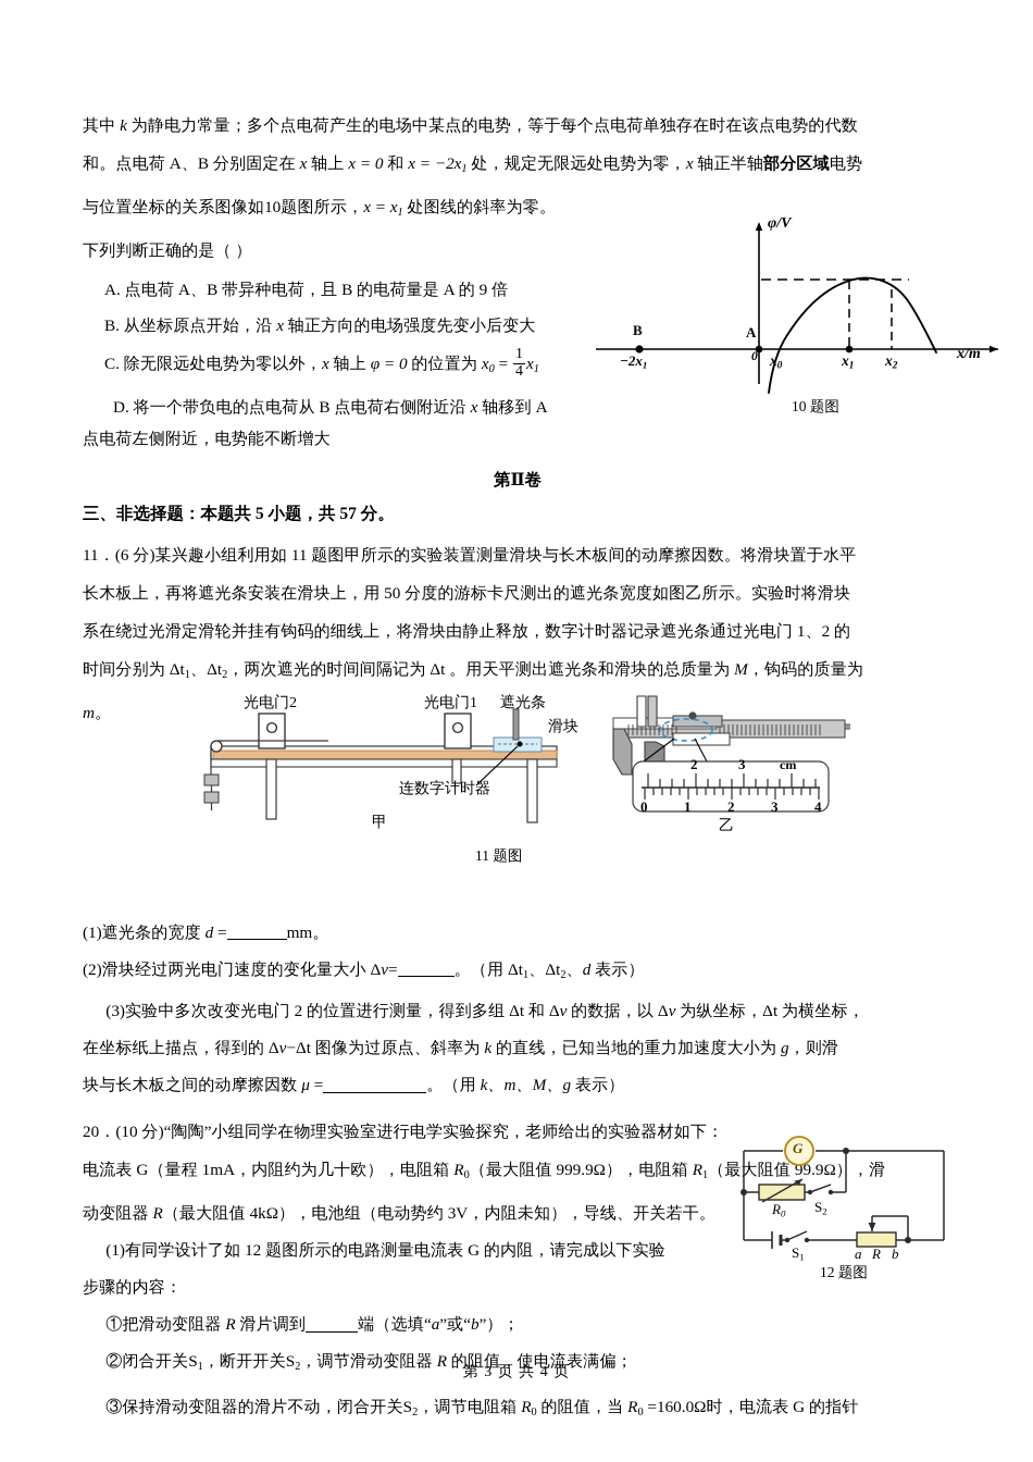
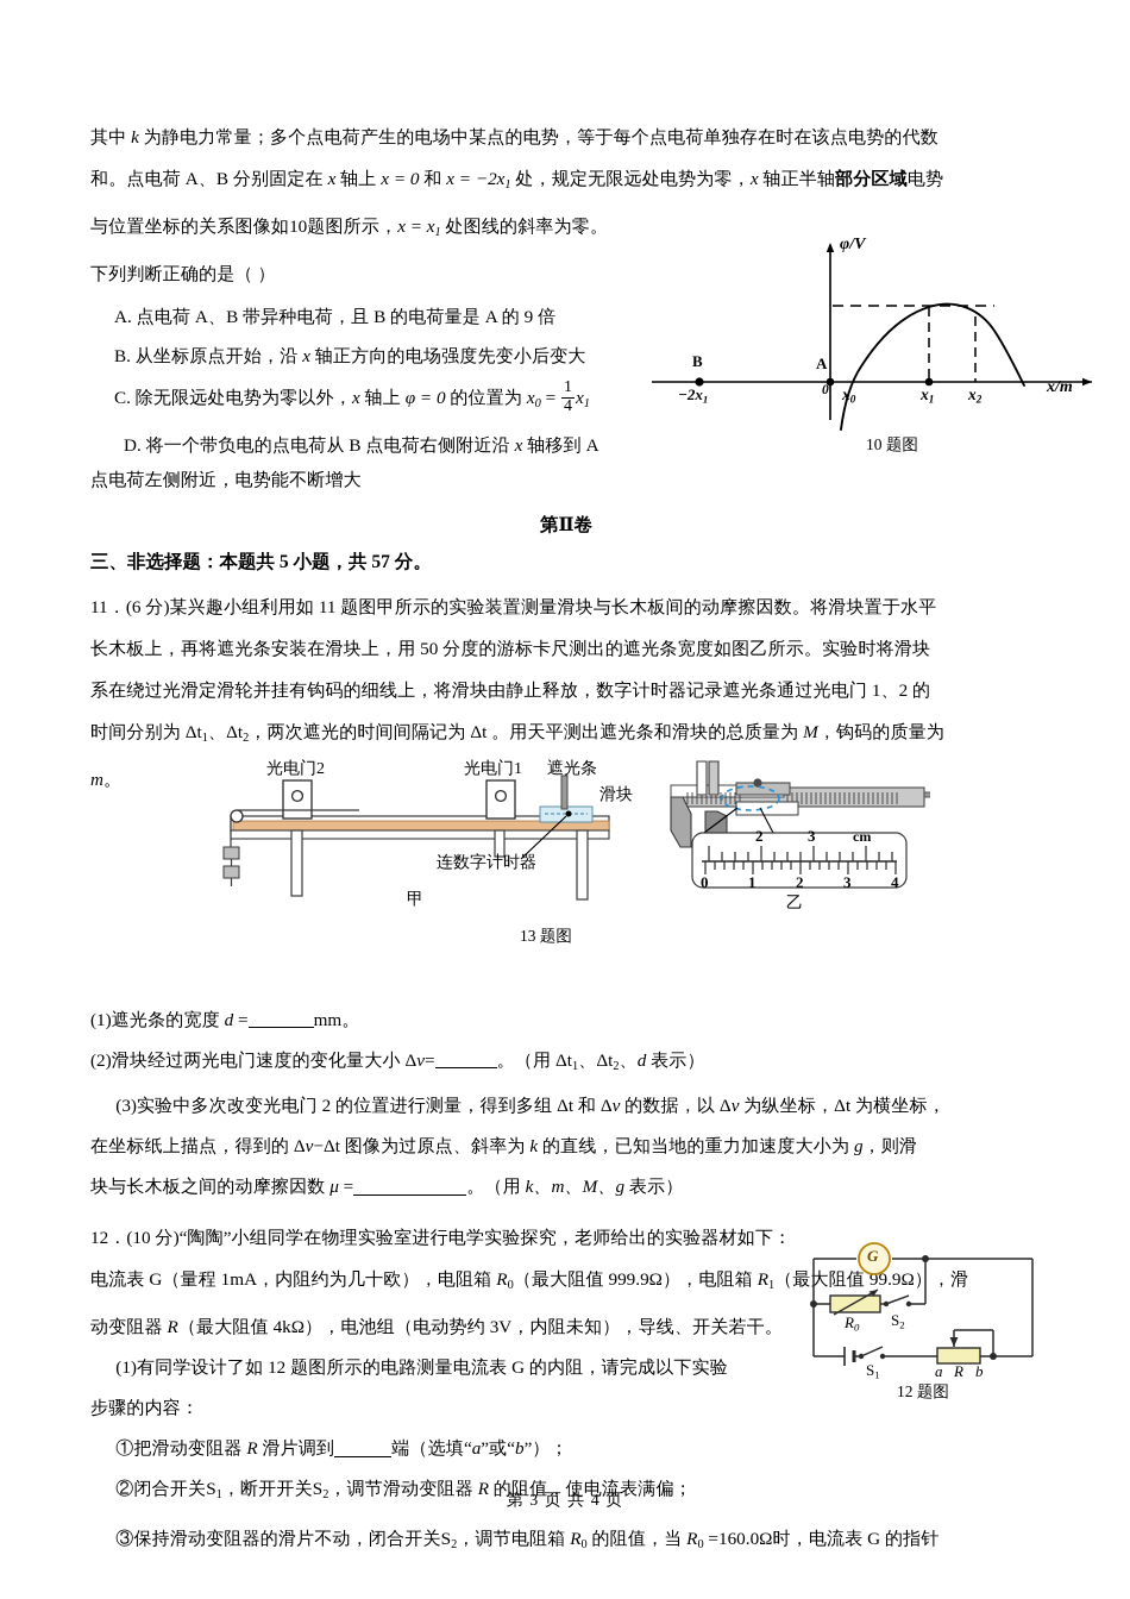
  其中 k 为静电力常量；多个点电荷产生的电场中某点的电势，等于每个点电荷单独存在时在该点电势的代数
  和。点电荷 A、B 分别固定在 x 轴上 x = 0 和 x = −2x1 处，规定无限远处电势为零，x 轴正半轴部分区域电势
  与位置坐标的关系图像如10题图所示，x = x1 处图线的斜率为零。
  下列判断正确的是（ ）
  A. 点电荷 A、B 带异种电荷，且 B 的电荷量是 A 的 9 倍
  B. 从坐标原点开始，沿 x 轴正方向的电场强度先变小后变大
  C. 除无限远处电势为零以外，x 轴上 φ = 0 的位置为 x0 =
  1
  4
  x1
  D. 将一个带负电的点电荷从 B 点电荷右侧附近沿 x 轴移到 A
  点电荷左侧附近，电势能不断增大
  第Ⅱ卷
  三、非选择题：本题共 5 小题，共 57 分。
  11．(6 分)某兴趣小组利用如 11 题图甲所示的实验装置测量滑块与长木板间的动摩擦因数。将滑块置于水平
  长木板上，再将遮光条安装在滑块上，用 50 分度的游标卡尺测出的遮光条宽度如图乙所示。实验时将滑块
  系在绕过光滑定滑轮并挂有钩码的细线上，将滑块由静止释放，数字计时器记录遮光条通过光电门 1、2 的
  时间分别为 Δt1、Δt2，两次遮光的时间间隔记为 Δt 。用天平测出遮光条和滑块的总质量为 M，钩码的质量为
  m。
  (1)遮光条的宽度 d = mm。
  (2)滑块经过两光电门速度的变化量大小 Δv= 。（用 Δt1、Δt2、d 表示）
  (3)实验中多次改变光电门 2 的位置进行测量，得到多组 Δt 和 Δv 的数据，以 Δv 为纵坐标，Δt 为横坐标，
  在坐标纸上描点，得到的 Δv−Δt 图像为过原点、斜率为 k 的直线，已知当地的重力加速度大小为 g，则滑
  块与长木板之间的动摩擦因数 μ = 。（用 k、m、M、g 表示）
- 20．(10 分)“陶陶”小组同学在物理实验室进行电学实验探究，老师给出的实验器材如下：
+ 12．(10 分)“陶陶”小组同学在物理实验室进行电学实验探究，老师给出的实验器材如下：
  电流表 G（量程 1mA，内阻约为几十欧），电阻箱 R0（最大阻值 999.9Ω），电阻箱 R1（最大阻值 99.9Ω），滑
  动变阻器 R（最大阻值 4kΩ），电池组（电动势约 3V，内阻未知），导线、开关若干。
  (1)有同学设计了如 12 题图所示的电路测量电流表 G 的内阻，请完成以下实验
  步骤的内容：
  ①把滑动变阻器 R 滑片调到 端（选填“a”或“b”）；
  ②闭合开关S1，断开开关S2，调节滑动变阻器 R 的阻值，使电流表满偏；
  ③保持滑动变阻器的滑片不动，闭合开关S2，调节电阻箱 R0 的阻值，当 R0 =160.0Ω时，电流表 G 的指针
  φ/V
  x/m
  A
  0
  B
  −2x1
  x0
  x1
  x2
  10 题图
  光电门2
  光电门1
  遮光条
  滑块
  连数字计时器
  甲
  2
  3
  cm
  0
  1
  2
  3
  4
  乙
- 11 题图
+ 13 题图
  G
  R0
  S2
  S1
  a
  R
  b
  12 题图
  第 3 页 共 4 页
